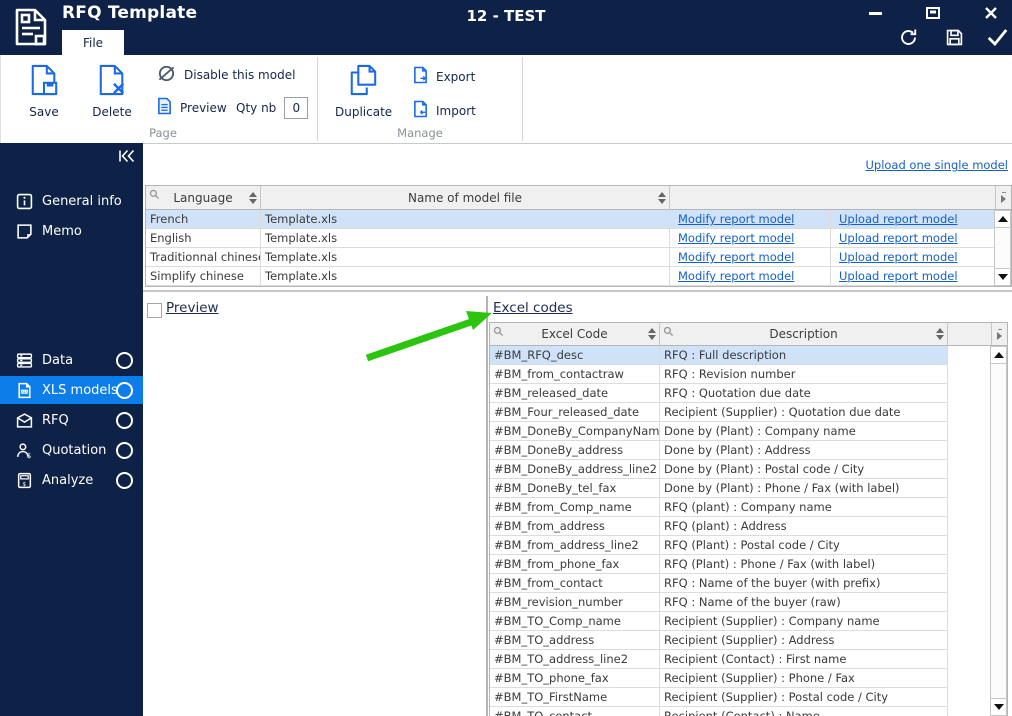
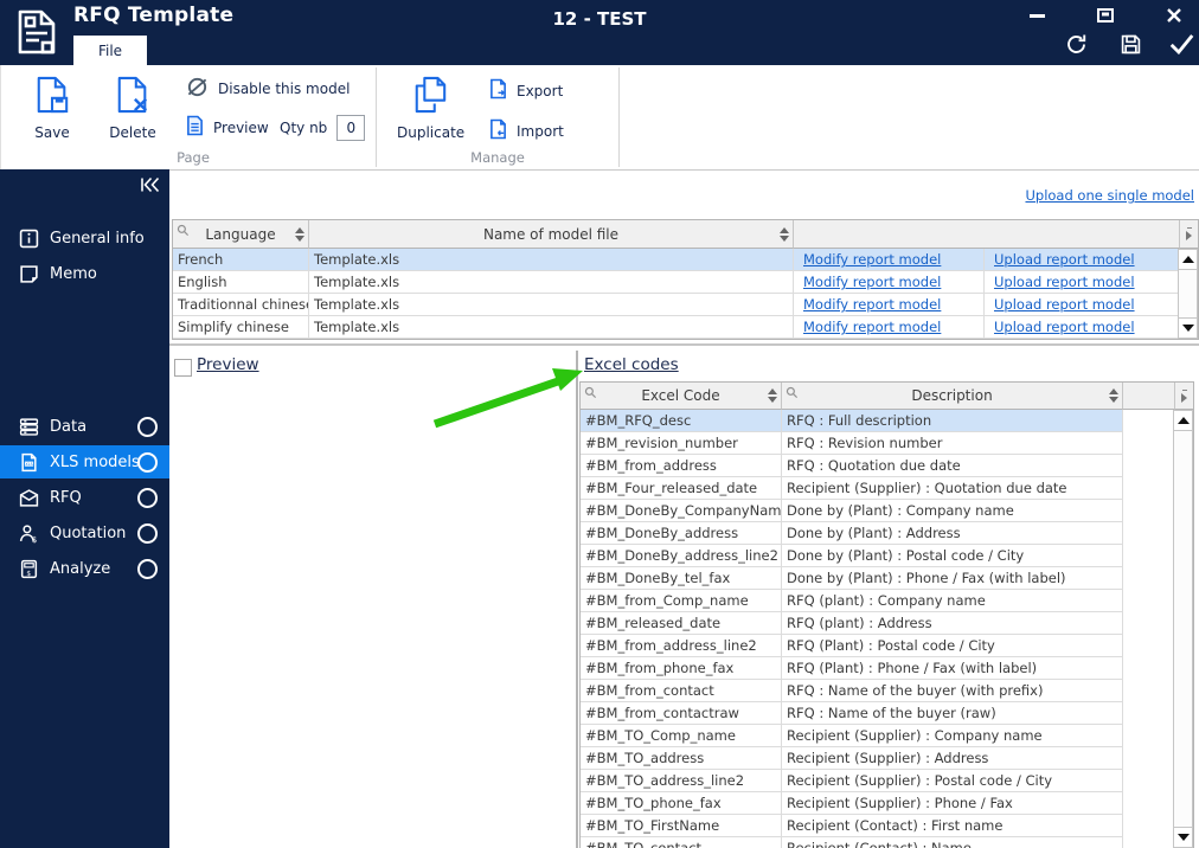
  RFQ Template
  12 - TEST
  File
  Save
  Delete
  Disable this model
  Preview
  Qty nb
  0
  Page
  Duplicate
  Export
  Import
  Manage
  General info
  Memo
  Data
  XLS models
  RFQ
  $
  Quotation
  Analyze
  Upload one single model
  Language
  Name of model file
  French
  Template.xls
  Modify report model
  Upload report model
  English
  Template.xls
  Modify report model
  Upload report model
  Traditionnal chines
  Template.xls
  Modify report model
  Upload report model
  Simplify chinese
  Template.xls
  Modify report model
  Upload report model
  Preview
  Excel codes
  Excel Code
  Description
  #BM_RFQ_desc
  RFQ : Full description
- #BM_from_contactraw
+ #BM_revision_number
  RFQ : Revision number
- #BM_released_date
+ #BM_from_address
  RFQ : Quotation due date
  #BM_Four_released_date
  Recipient (Supplier) : Quotation due date
  #BM_DoneBy_CompanyNam
  Done by (Plant) : Company name
  #BM_DoneBy_address
  Done by (Plant) : Address
  #BM_DoneBy_address_line2
  Done by (Plant) : Postal code / City
  #BM_DoneBy_tel_fax
  Done by (Plant) : Phone / Fax (with label)
  #BM_from_Comp_name
  RFQ (plant) : Company name
- #BM_from_address
+ #BM_released_date
  RFQ (plant) : Address
  #BM_from_address_line2
  RFQ (Plant) : Postal code / City
  #BM_from_phone_fax
  RFQ (Plant) : Phone / Fax (with label)
  #BM_from_contact
  RFQ : Name of the buyer (with prefix)
- #BM_revision_number
+ #BM_from_contactraw
  RFQ : Name of the buyer (raw)
  #BM_TO_Comp_name
  Recipient (Supplier) : Company name
  #BM_TO_address
  Recipient (Supplier) : Address
  #BM_TO_address_line2
- Recipient (Contact) : First name
+ Recipient (Supplier) : Postal code / City
  #BM_TO_phone_fax
  Recipient (Supplier) : Phone / Fax
  #BM_TO_FirstName
- Recipient (Supplier) : Postal code / City
+ Recipient (Contact) : First name
